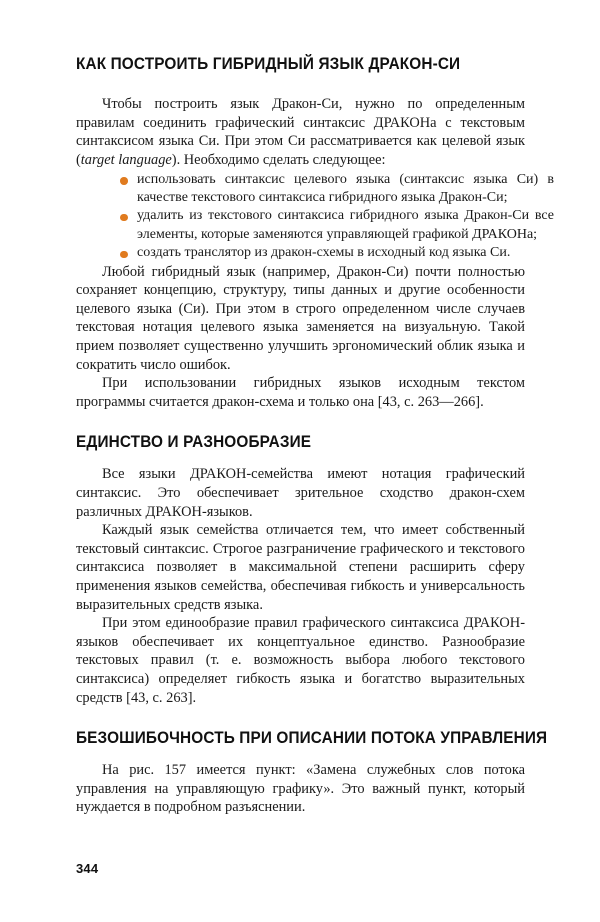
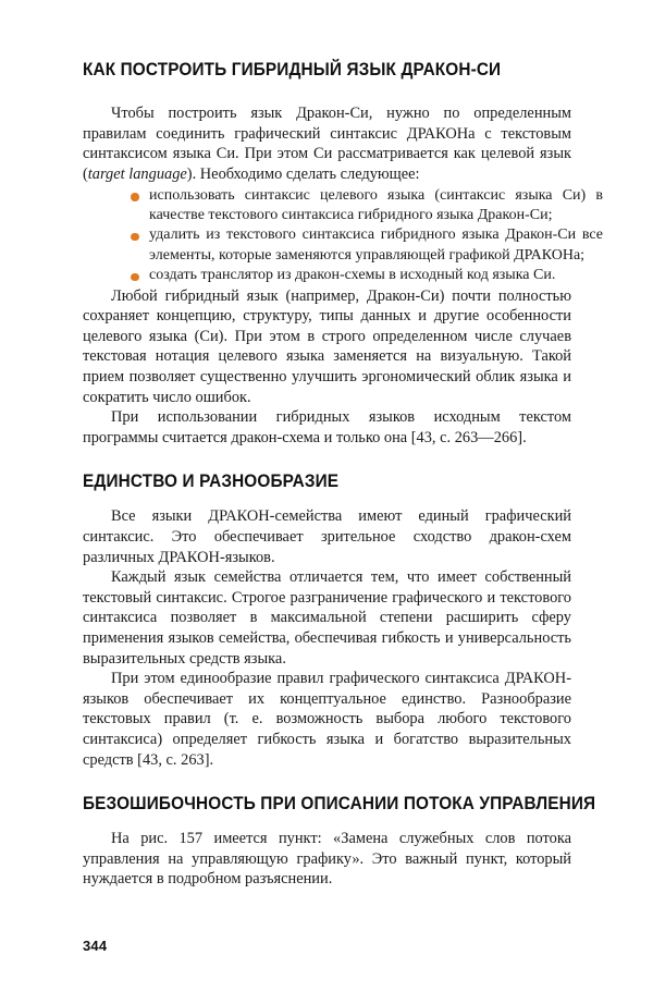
  КАК ПОСТРОИТЬ ГИБРИДНЫЙ ЯЗЫК ДРАКОН-СИ
  Чтобы построить язык Дракон-Си, нужно по определенным правилам соединить графический синтаксис ДРАКОНа с текстовым синтаксисом языка Си. При этом Си рассматривается как целевой язык (target language). Необходимо сделать следующее:
  использовать синтаксис целевого языка (синтаксис языка Си) в качестве текстового синтаксиса гибридного языка Дракон-Си;
  удалить из текстового синтаксиса гибридного языка Дракон-Си все элементы, которые заменяются управляющей графикой ДРАКОНа;
  создать транслятор из дракон-схемы в исходный код языка Си.
  Любой гибридный язык (например, Дракон-Си) почти полностью сохраняет концепцию, структуру, типы данных и другие особенности целевого языка (Си). При этом в строго определенном числе случаев текстовая нотация целевого языка заменяется на визуальную. Такой прием позволяет существенно улучшить эргономический облик языка и сократить число ошибок.
  При использовании гибридных языков исходным текстом программы считается дракон-схема и только она [43, с. 263—266].
  ЕДИНСТВО И РАЗНООБРАЗИЕ
- Все языки ДРАКОН-семейства имеют нотация графический синтаксис. Это обеспечивает зрительное сходство дракон-схем различных ДРАКОН-языков.
+ Все языки ДРАКОН-семейства имеют единый графический синтаксис. Это обеспечивает зрительное сходство дракон-схем различных ДРАКОН-языков.
  Каждый язык семейства отличается тем, что имеет собственный текстовый синтаксис. Строгое разграничение графического и текстового синтаксиса позволяет в максимальной степени расширить сферу применения языков семейства, обеспечивая гибкость и универсальность выразительных средств языка.
  При этом единообразие правил графического синтаксиса ДРАКОН-языков обеспечивает их концептуальное единство. Разнообразие текстовых правил (т. е. возможность выбора любого текстового синтаксиса) определяет гибкость языка и богатство выразительных средств [43, с. 263].
  БЕЗОШИБОЧНОСТЬ ПРИ ОПИСАНИИ ПОТОКА УПРАВЛЕНИЯ
  На рис. 157 имеется пункт: «Замена служебных слов потока управления на управляющую графику». Это важный пункт, который нуждается в подробном разъяснении.
  344
